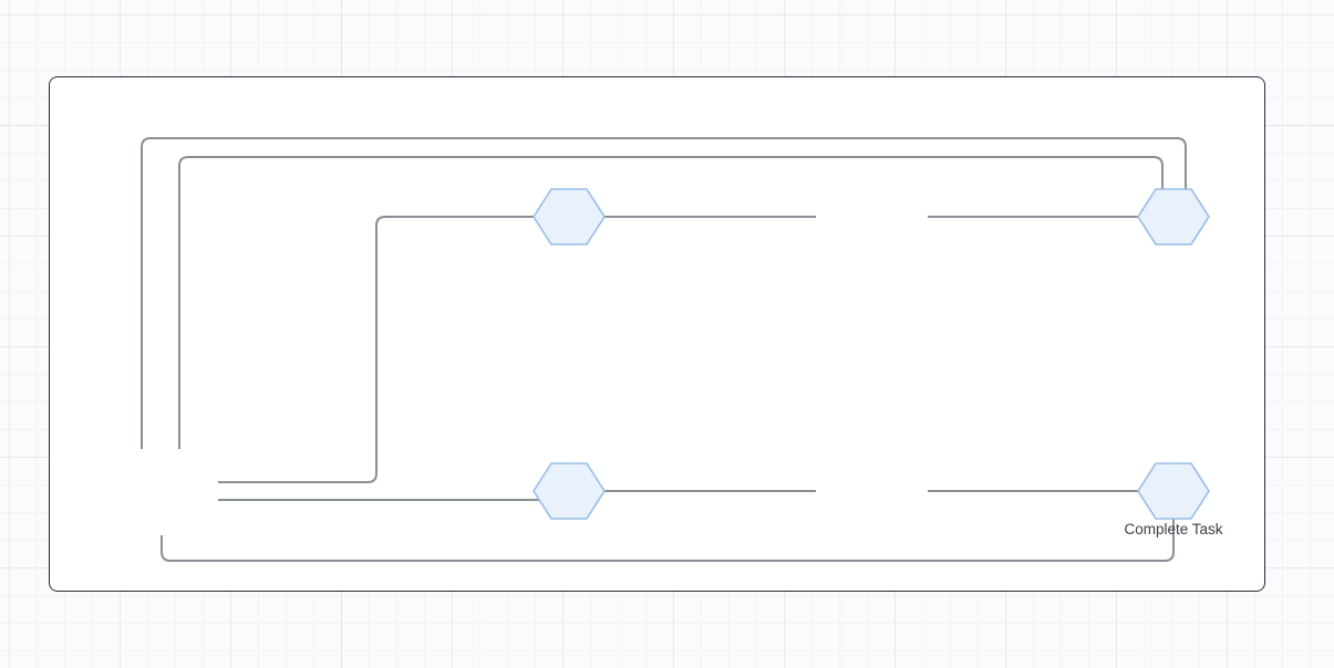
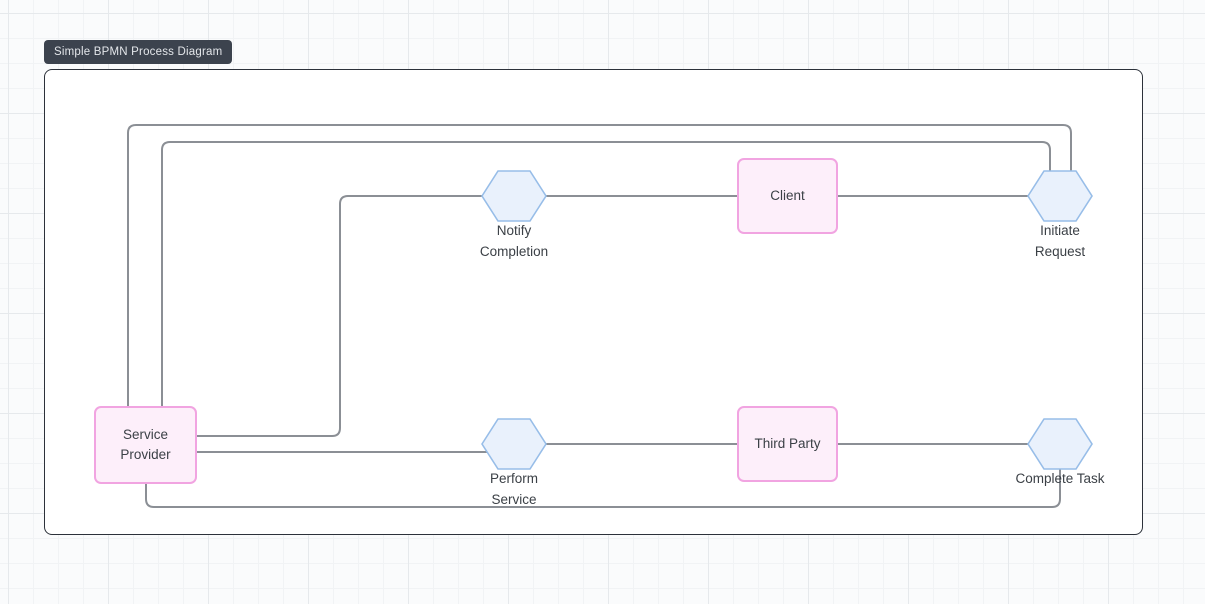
+ Simple BPMN Process Diagram
+ Client
+ Service Provider
+ Third Party
+ Notify Completion
+ Initiate Request
+ Perform Service
  Complete Task
